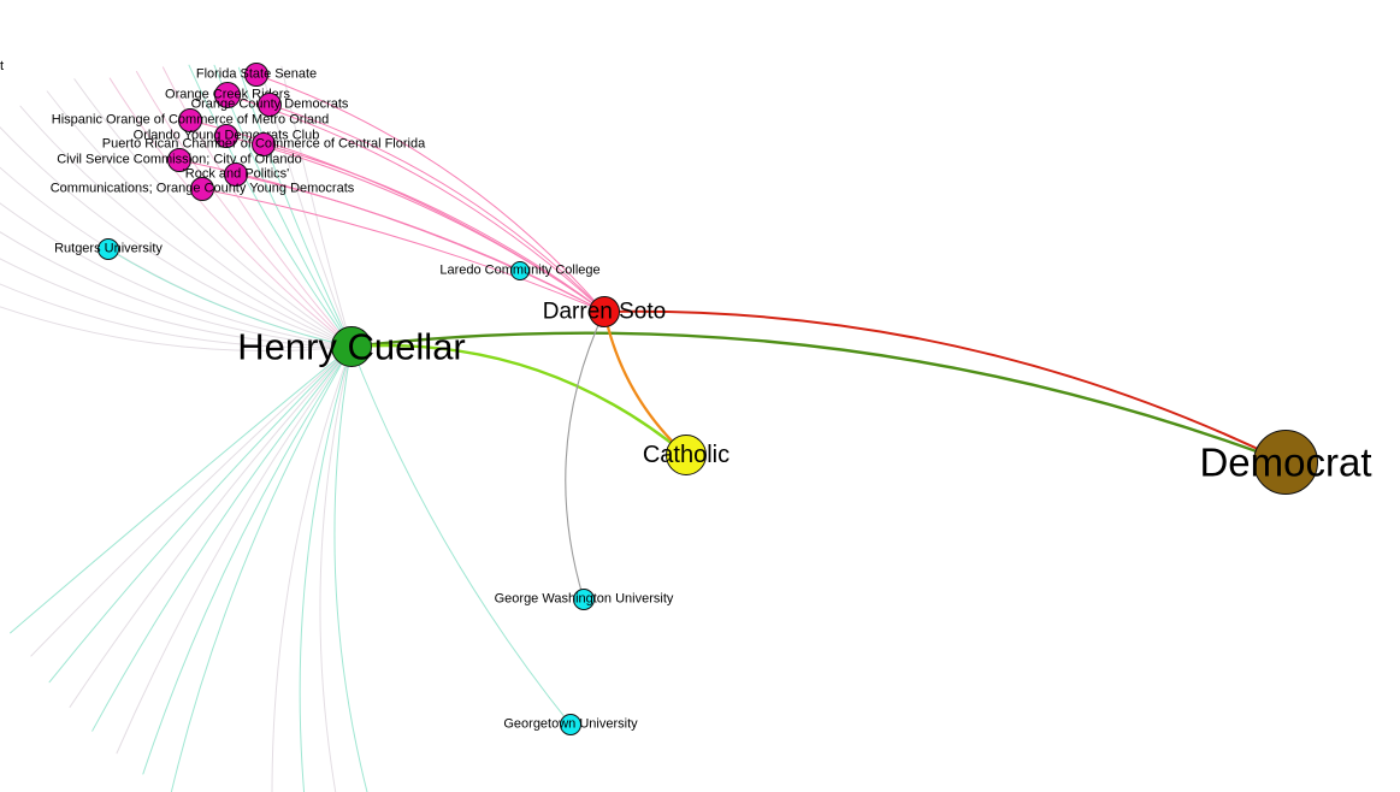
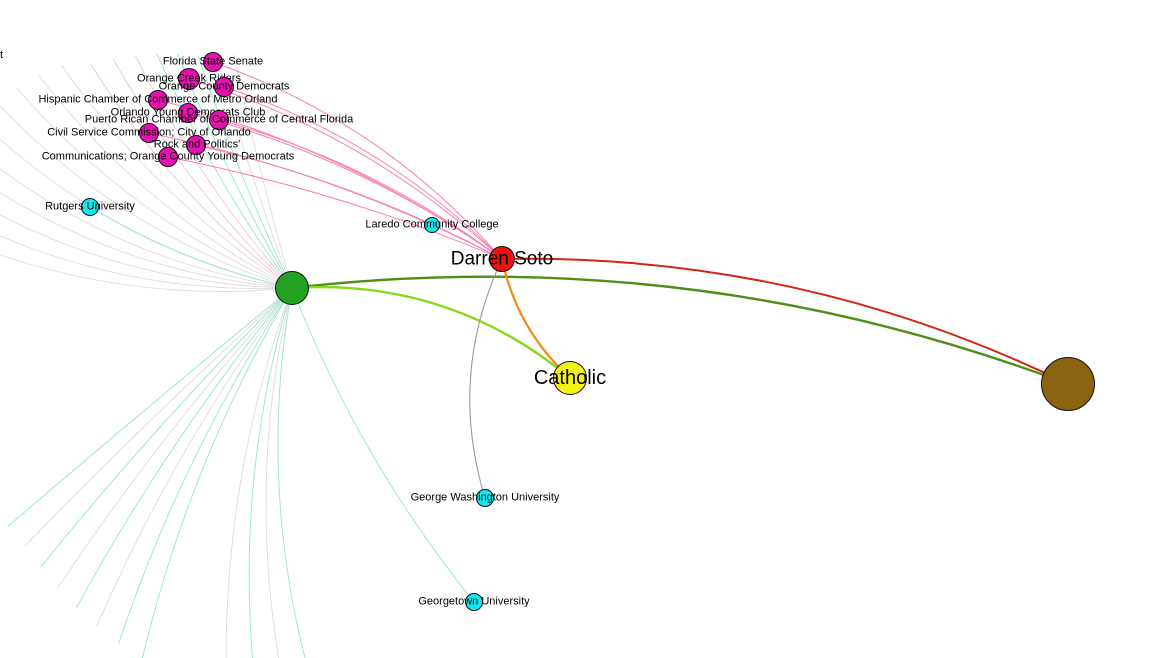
- Henry Cuellar
  Darren Soto
- Democrat
  Catholic
  Laredo Community College
  George Washington University
  Georgetown University
  Rutgers University
  Florida State Senate
  Orange Creek Rrs
  Orange County Democrats
- Hispanic Orange of Commerce of Metro Orland
+ Hispanic Chamber of Commerce of Metro Orland
  Orlando Young Demats Club
  Puerto Rican Chamber of Commerce of Central Florida
  Civil Service Commission; City of Orlando
  'Rock and Politics'
  Communications; Orange County Young Democrats
  t
